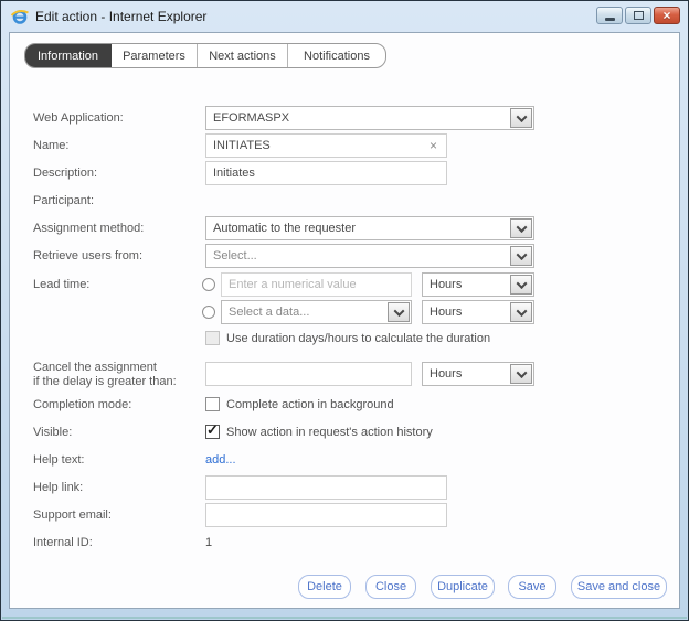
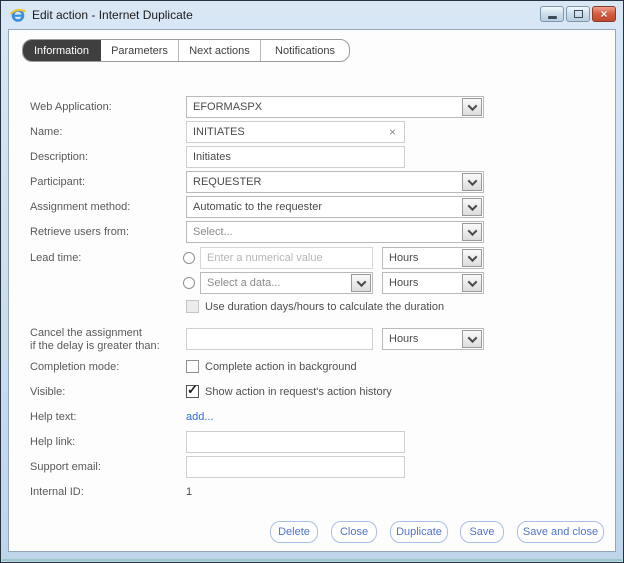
- Edit action - Internet Explorer
+ Edit action - Internet Duplicate
  ×
  Information
  Parameters
  Next actions
  Notifications
  Web Application:
  EFORMASPX
  Name:
  INITIATES
  ×
  Description:
  Initiates
  Participant:
+ REQUESTER
  Assignment method:
  Automatic to the requester
  Retrieve users from:
  Select...
  Lead time:
  Enter a numerical value
  Hours
  Select a data...
  Hours
  Use duration days/hours to calculate the duration
  Cancel the assignment
  if the delay is greater than:
  Hours
  Completion mode:
  Complete action in background
  Visible:
  ✓
  Show action in request's action history
  Help text:
  add...
  Help link:
  Support email:
  Internal ID:
  1
  Delete
  Close
  Duplicate
  Save
  Save and close
